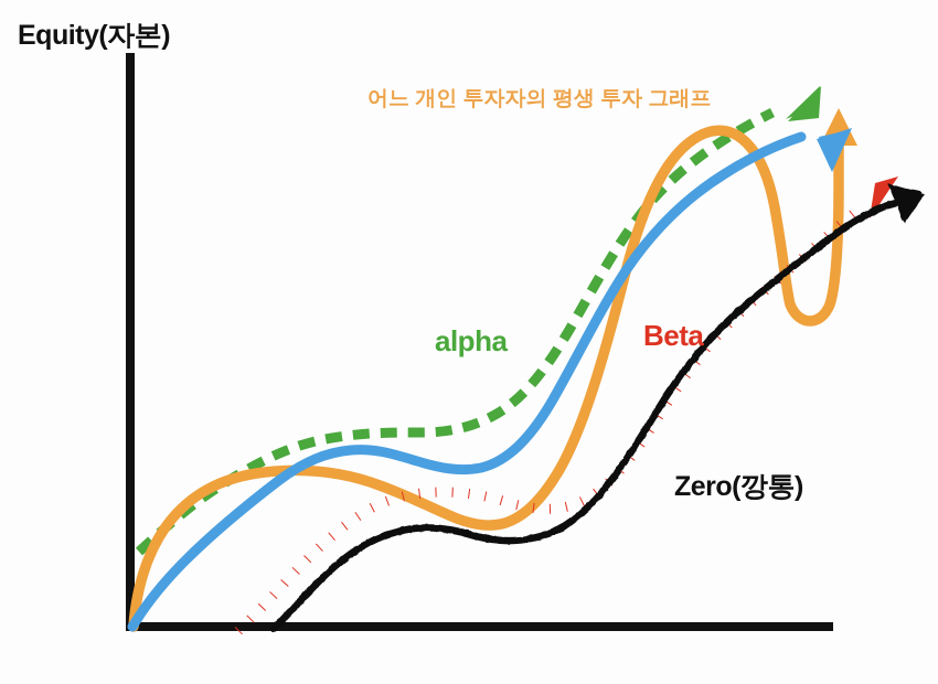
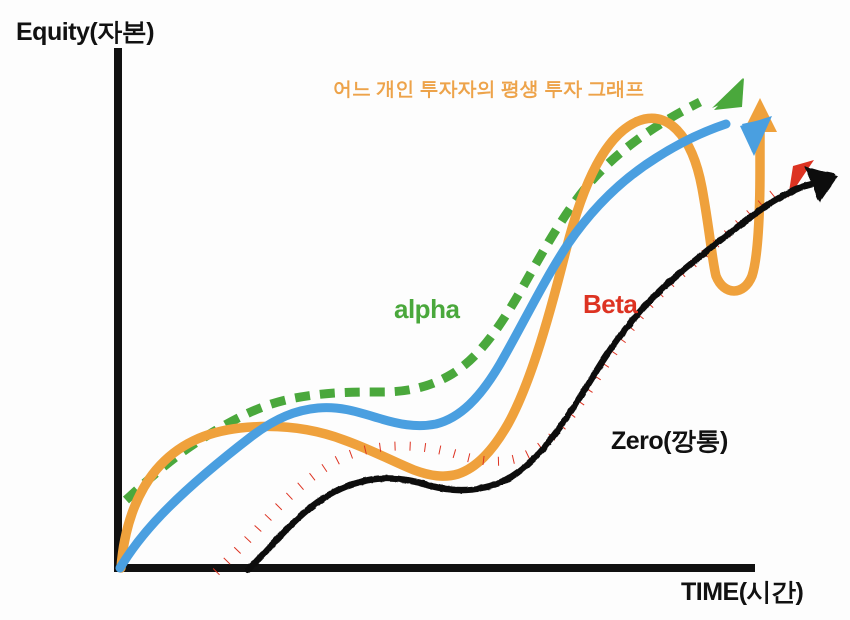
  Equity(자본)
+ TIME(시간)
  어느 개인 투자자의 평생 투자 그래프
  alpha
  Beta
  Zero(깡통)
